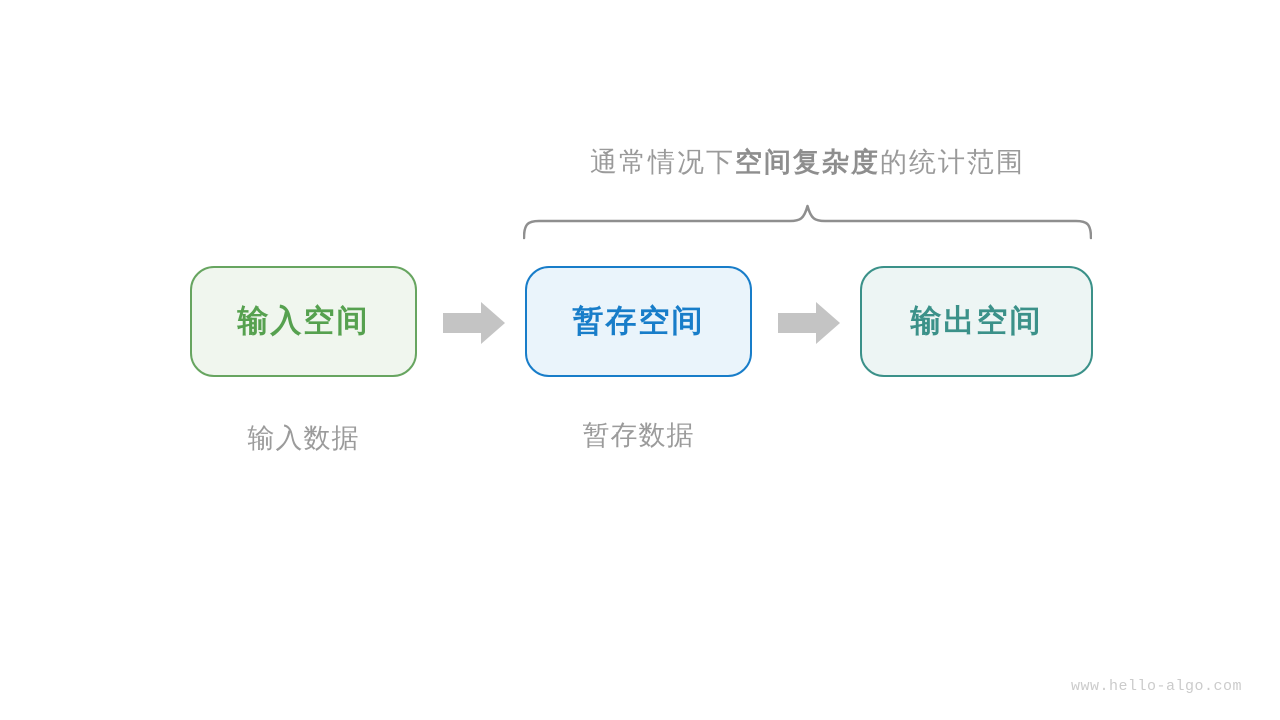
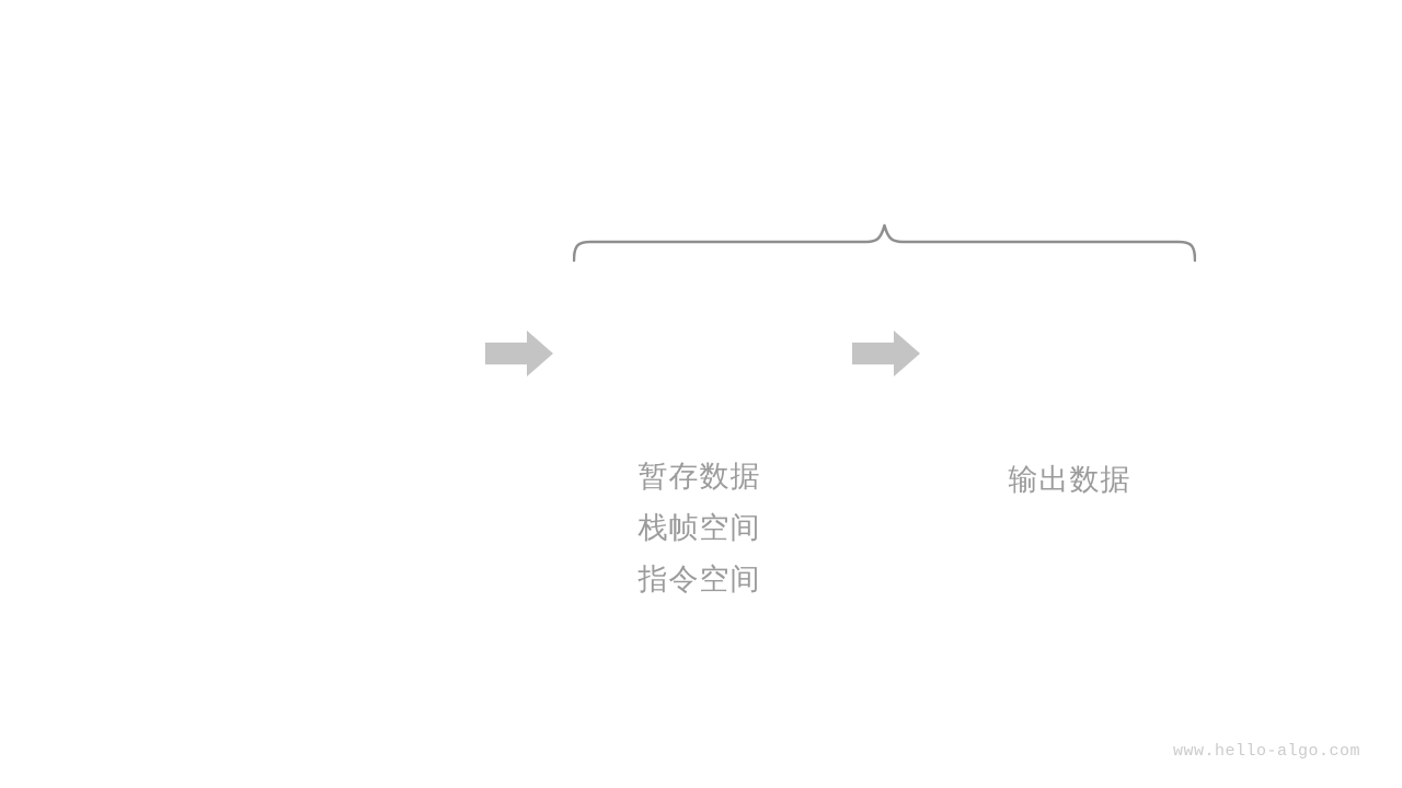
- 通常情况下空间复杂度的统计范围
- 输入空间
- 暂存空间
- 输出空间
- 输入数据
  暂存数据
+ 栈帧空间
+ 指令空间
+ 输出数据
  www.hello-algo.com
